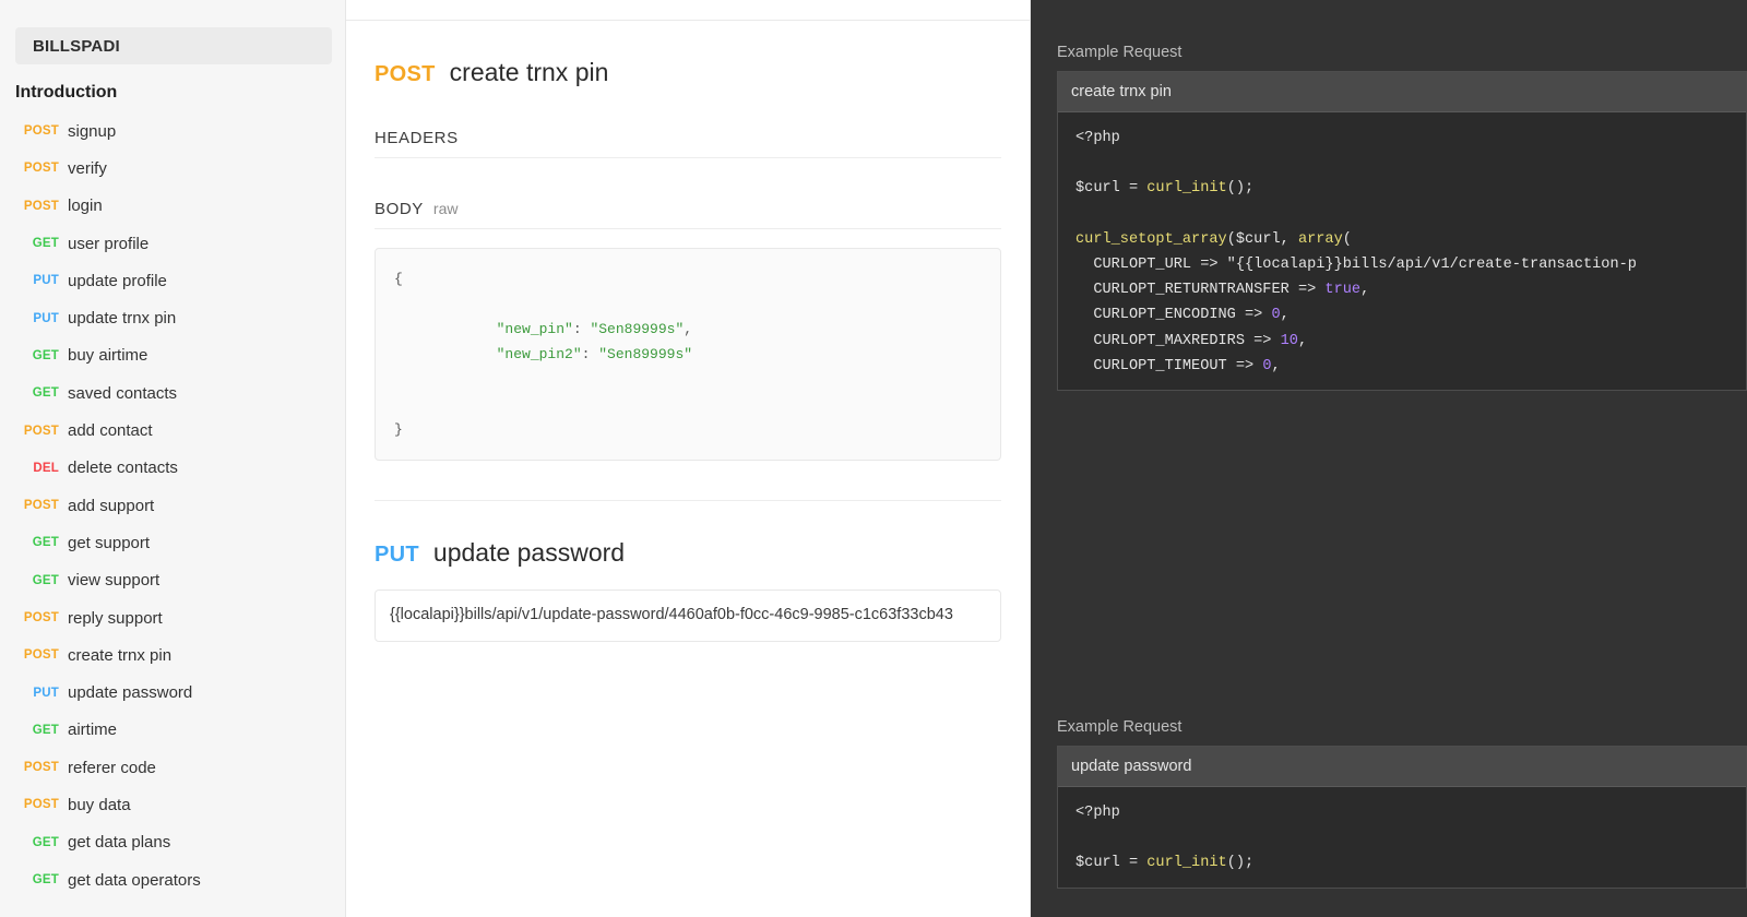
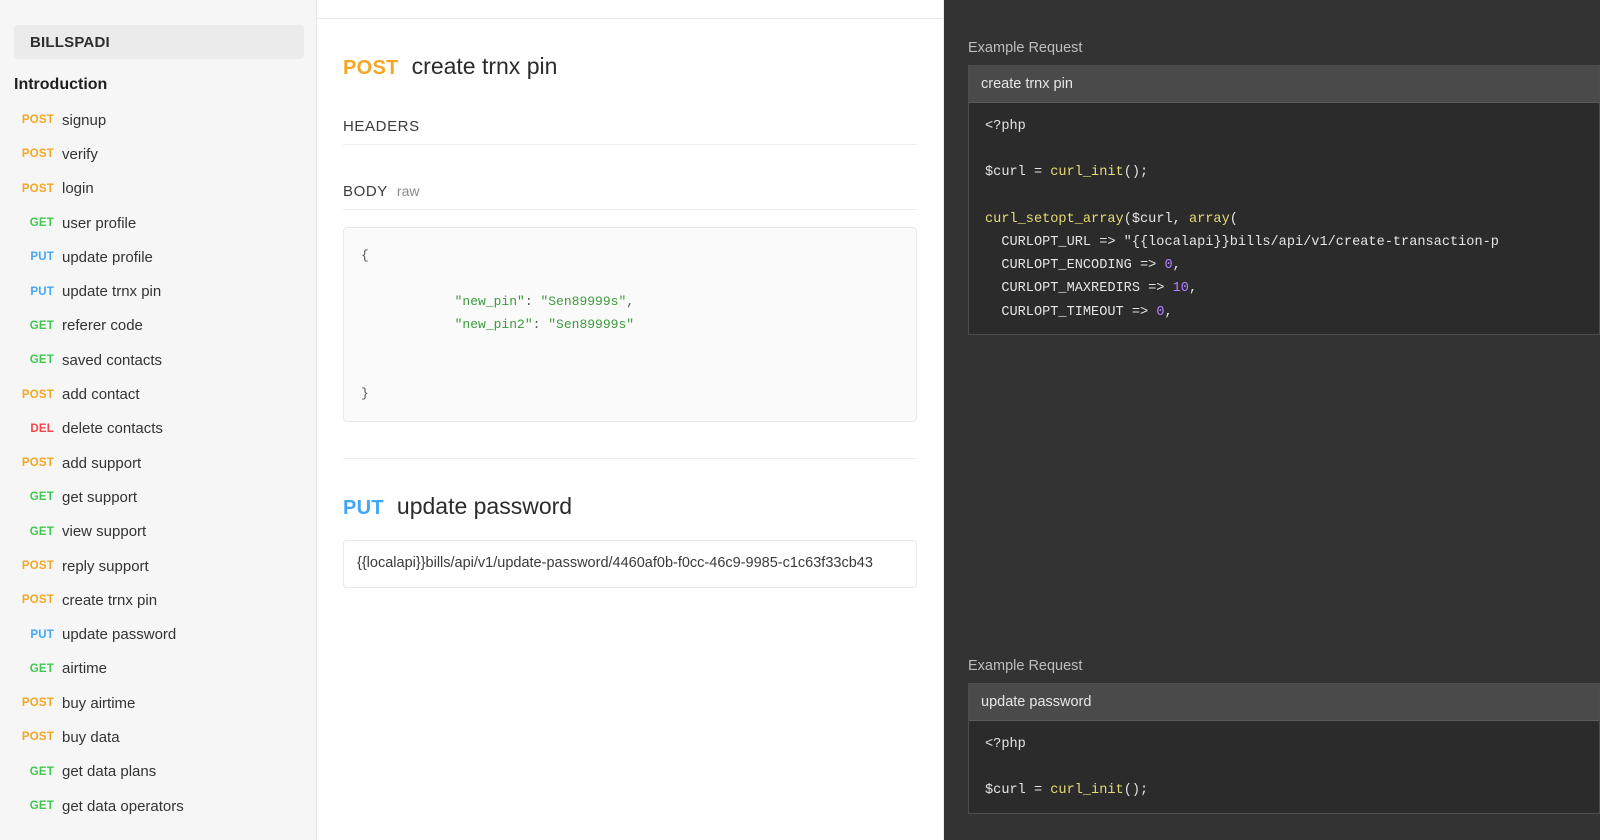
  BILLSPADI
  Introduction
  POST
  signup
  POST
  verify
  POST
  login
  GET
  user profile
  PUT
  update profile
  PUT
  update trnx pin
  GET
- buy airtime
+ referer code
  GET
  saved contacts
  POST
  add contact
  DEL
  delete contacts
  POST
  add support
  GET
  get support
  GET
  view support
  POST
  reply support
  POST
  create trnx pin
  PUT
  update password
  GET
  airtime
  POST
- referer code
+ buy airtime
  POST
  buy data
  GET
  get data plans
  GET
  get data operators
  POST
  create trnx pin
  HEADERS
  BODY
  raw
  {
  "new_pin": "Sen89999s",
  "new_pin2": "Sen89999s"
  }
  PUT
  update password
  {{localapi}}bills/api/v1/update-password/4460af0b-f0cc-46c9-9985-c1c63f33cb43
  Example Request
  create trnx pin
  <?php
  $curl = curl_init();
  curl_setopt_array($curl, array(
  CURLOPT_URL => "{{localapi}}bills/api/v1/create-transaction-p
- CURLOPT_RETURNTRANSFER => true,
  CURLOPT_ENCODING => 0,
  CURLOPT_MAXREDIRS => 10,
  CURLOPT_TIMEOUT => 0,
  Example Request
  update password
  <?php
  $curl = curl_init();
